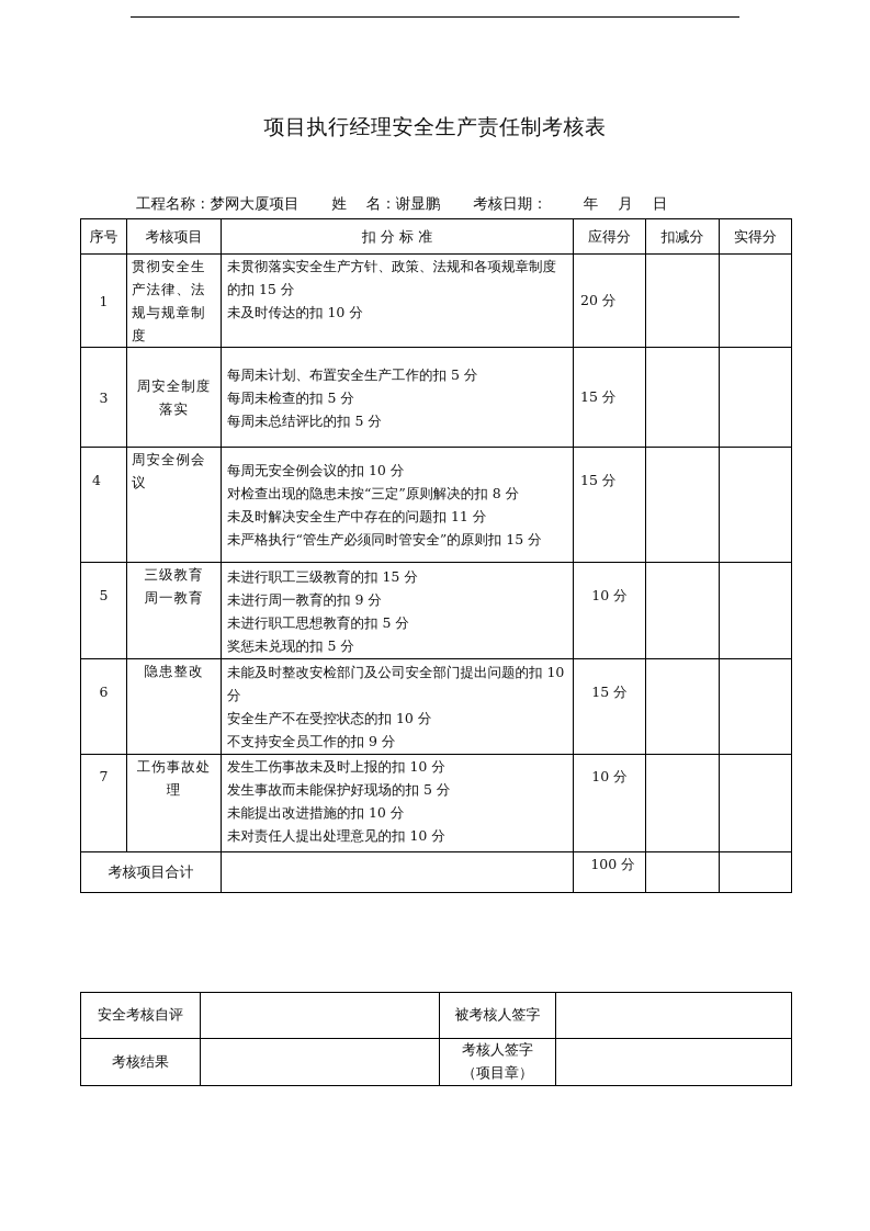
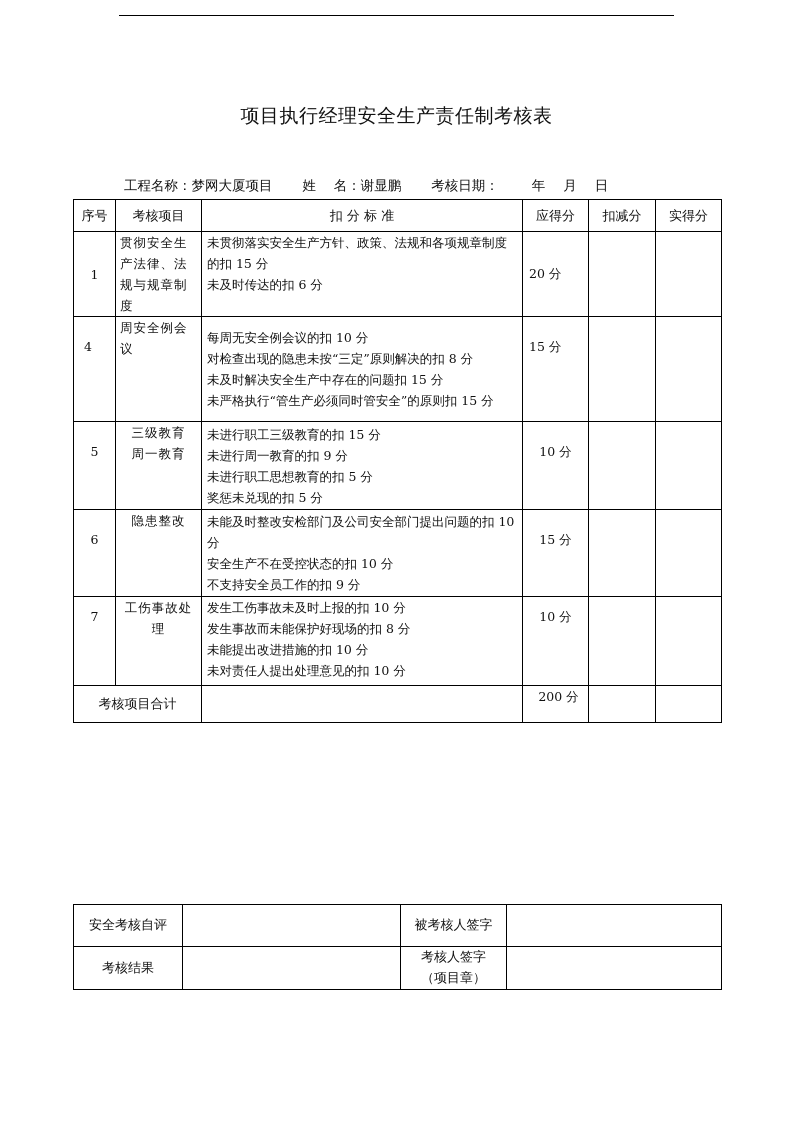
  项目执行经理安全生产责任制考核表
  工程名称：梦网大厦项目 姓 名：谢显鹏 考核日期： 年 月 日
  序号	考核项目	扣 分 标 准	应得分	扣减分	实得分
- 1	贯彻安全生产法律、法规与规章制度	未贯彻落实安全生产方针、政策、法规和各项规章制度的扣 15 分 未及时传达的扣 10 分	20 分
+ 1	贯彻安全生产法律、法规与规章制度	未贯彻落实安全生产方针、政策、法规和各项规章制度的扣 15 分 未及时传达的扣 6 分	20 分
- 3	周安全制度落实	每周未计划、布置安全生产工作的扣 5 分 每周未检查的扣 5 分 每周未总结评比的扣 5 分	15 分
- 4	周安全例会议	每周无安全例会议的扣 10 分 对检查出现的隐患未按“三定”原则解决的扣 8 分 未及时解决安全生产中存在的问题扣 11 分 未严格执行“管生产必须同时管安全”的原则扣 15 分	15 分
+ 4	周安全例会议	每周无安全例会议的扣 10 分 对检查出现的隐患未按“三定”原则解决的扣 8 分 未及时解决安全生产中存在的问题扣 15 分 未严格执行“管生产必须同时管安全”的原则扣 15 分	15 分
  5	三级教育周一教育	未进行职工三级教育的扣 15 分 未进行周一教育的扣 9 分 未进行职工思想教育的扣 5 分 奖惩未兑现的扣 5 分	10 分
  6	隐患整改	未能及时整改安检部门及公司安全部门提出问题的扣 10 分 安全生产不在受控状态的扣 10 分 不支持安全员工作的扣 9 分	15 分
- 7	工伤事故处理	发生工伤事故未及时上报的扣 10 分 发生事故而未能保护好现场的扣 5 分 未能提出改进措施的扣 10 分 未对责任人提出处理意见的扣 10 分	10 分
+ 7	工伤事故处理	发生工伤事故未及时上报的扣 10 分 发生事故而未能保护好现场的扣 8 分 未能提出改进措施的扣 10 分 未对责任人提出处理意见的扣 10 分	10 分
- 考核项目合计		100 分
+ 考核项目合计		200 分
  安全考核自评		被考核人签字
  考核结果		考核人签字 （项目章）
